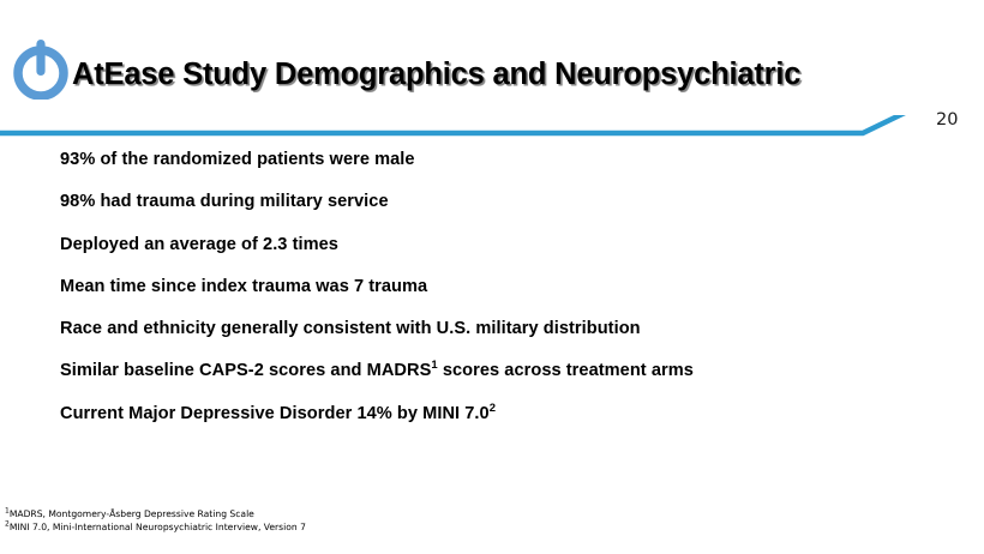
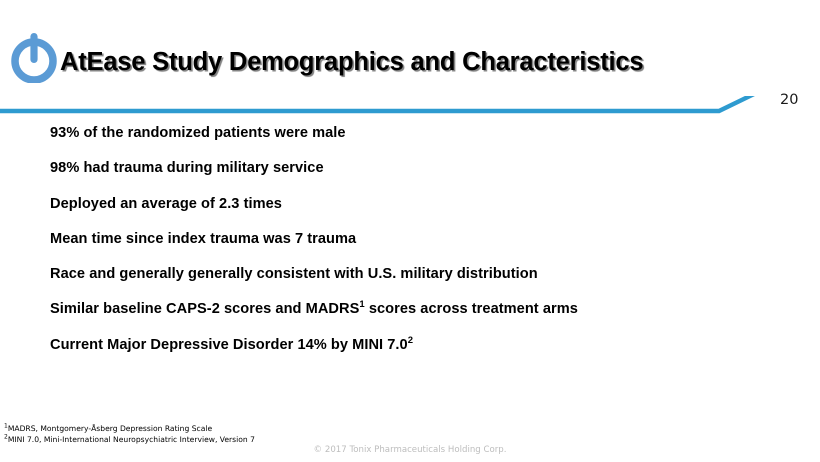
- AtEase Study Demographics and Neuropsychiatric
+ AtEase Study Demographics and Characteristics
  20
  93% of the randomized patients were male
  98% had trauma during military service
  Deployed an average of 2.3 times
  Mean time since index trauma was 7 trauma
- Race and ethnicity generally consistent with U.S. military distribution
+ Race and generally generally consistent with U.S. military distribution
  Similar baseline CAPS-2 scores and MADRS1 scores across treatment arms
  Current Major Depressive Disorder 14% by MINI 7.02
- MADRS, Montgomery-Åsberg Depressive Rating Scale
+ MADRS, Montgomery-Åsberg Depression Rating Scale
  MINI 7.0, Mini-International Neuropsychiatric Interview, Version 7
+ © 2017 Tonix Pharmaceuticals Holding Corp.
